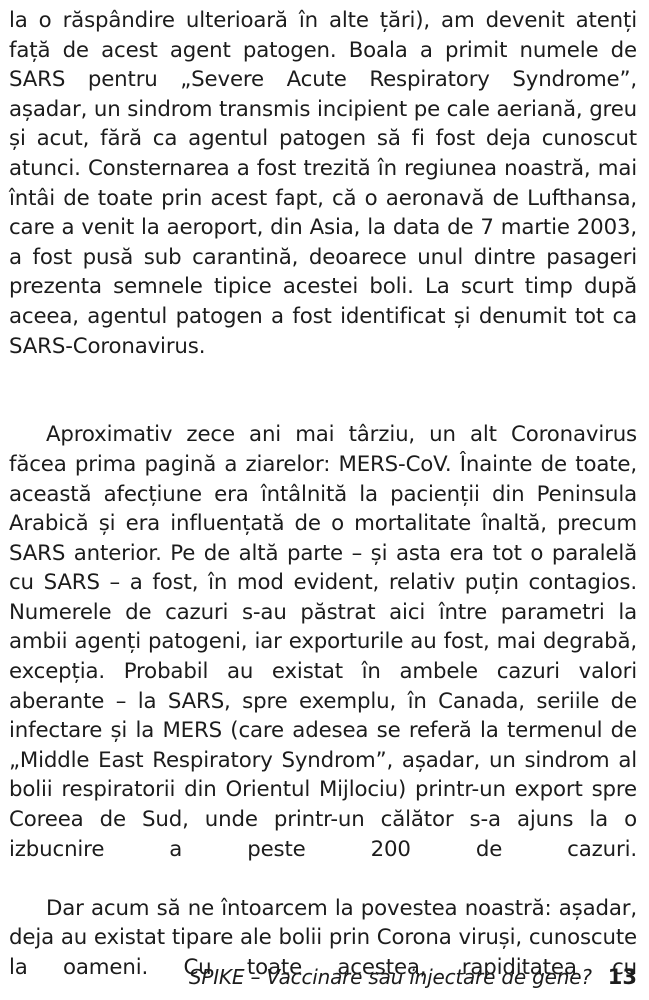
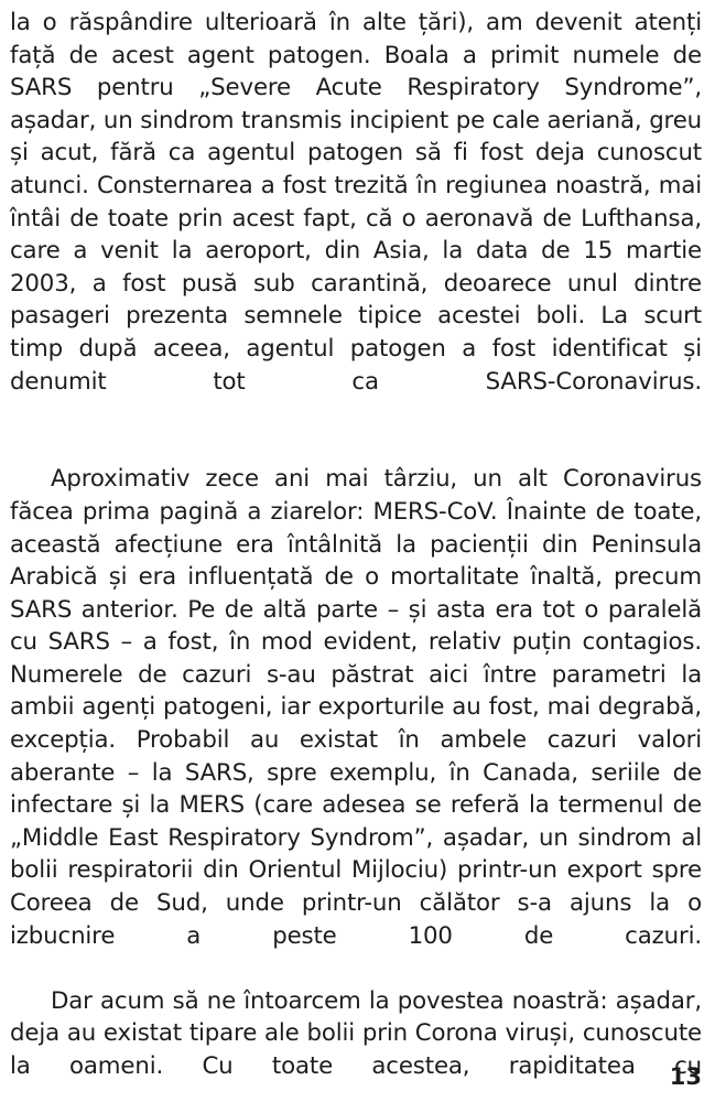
- la o răspândire ulterioară în alte țări), am devenit atenți față de acest agent patogen. Boala a primit numele de SARS pentru „Severe Acute Respiratory Syndrome”, așadar, un sindrom transmis incipient pe cale aeriană, greu și acut, fără ca agentul patogen să fi fost deja cunoscut atunci. Consternarea a fost trezită în regiunea noastră, mai întâi de toate prin acest fapt, că o aeronavă de Lufthansa, care a venit la aeroport, din Asia, la data de 7 martie 2003, a fost pusă sub carantină, deoarece unul dintre pasageri prezenta semnele tipice acestei boli. La scurt timp după aceea, agentul patogen a fost identificat și denumit tot ca SARS-Coronavirus.
+ la o răspândire ulterioară în alte țări), am devenit atenți față de acest agent patogen. Boala a primit numele de SARS pentru „Severe Acute Respiratory Syndrome”, așadar, un sindrom transmis incipient pe cale aeriană, greu și acut, fără ca agentul patogen să fi fost deja cunoscut atunci. Consternarea a fost trezită în regiunea noastră, mai întâi de toate prin acest fapt, că o aeronavă de Lufthansa, care a venit la aeroport, din Asia, la data de 15 martie 2003, a fost pusă sub carantină, deoarece unul dintre pasageri prezenta semnele tipice acestei boli. La scurt timp după aceea, agentul patogen a fost identificat și denumit tot ca SARS-Coronavirus.
- Aproximativ zece ani mai târziu, un alt Coronavirus făcea prima pagină a ziarelor: MERS-CoV. Înainte de toate, această afecțiune era întâlnită la pacienții din Peninsula Arabică și era influențată de o mortalitate înaltă, precum SARS anterior. Pe de altă parte – și asta era tot o paralelă cu SARS – a fost, în mod evident, relativ puțin contagios. Numerele de cazuri s-au păstrat aici între parametri la ambii agenți patogeni, iar exporturile au fost, mai degrabă, excepția. Probabil au existat în ambele cazuri valori aberante – la SARS, spre exemplu, în Canada, seriile de infectare și la MERS (care adesea se referă la termenul de „Middle East Respiratory Syndrom”, așadar, un sindrom al bolii respiratorii din Orientul Mijlociu) printr-un export spre Coreea de Sud, unde printr-un călător s-a ajuns la o izbucnire a peste 200 de cazuri.
+ Aproximativ zece ani mai târziu, un alt Coronavirus făcea prima pagină a ziarelor: MERS-CoV. Înainte de toate, această afecțiune era întâlnită la pacienții din Peninsula Arabică și era influențată de o mortalitate înaltă, precum SARS anterior. Pe de altă parte – și asta era tot o paralelă cu SARS – a fost, în mod evident, relativ puțin contagios. Numerele de cazuri s-au păstrat aici între parametri la ambii agenți patogeni, iar exporturile au fost, mai degrabă, excepția. Probabil au existat în ambele cazuri valori aberante – la SARS, spre exemplu, în Canada, seriile de infectare și la MERS (care adesea se referă la termenul de „Middle East Respiratory Syndrom”, așadar, un sindrom al bolii respiratorii din Orientul Mijlociu) printr-un export spre Coreea de Sud, unde printr-un călător s-a ajuns la o izbucnire a peste 100 de cazuri.
  Dar acum să ne întoarcem la povestea noastră: așadar, deja au existat tipare ale bolii prin Corona viruși, cunoscute la oameni. Cu toate acestea, rapiditatea cu
- SPIKE – Vaccinare sau injectare de gene?
  13
